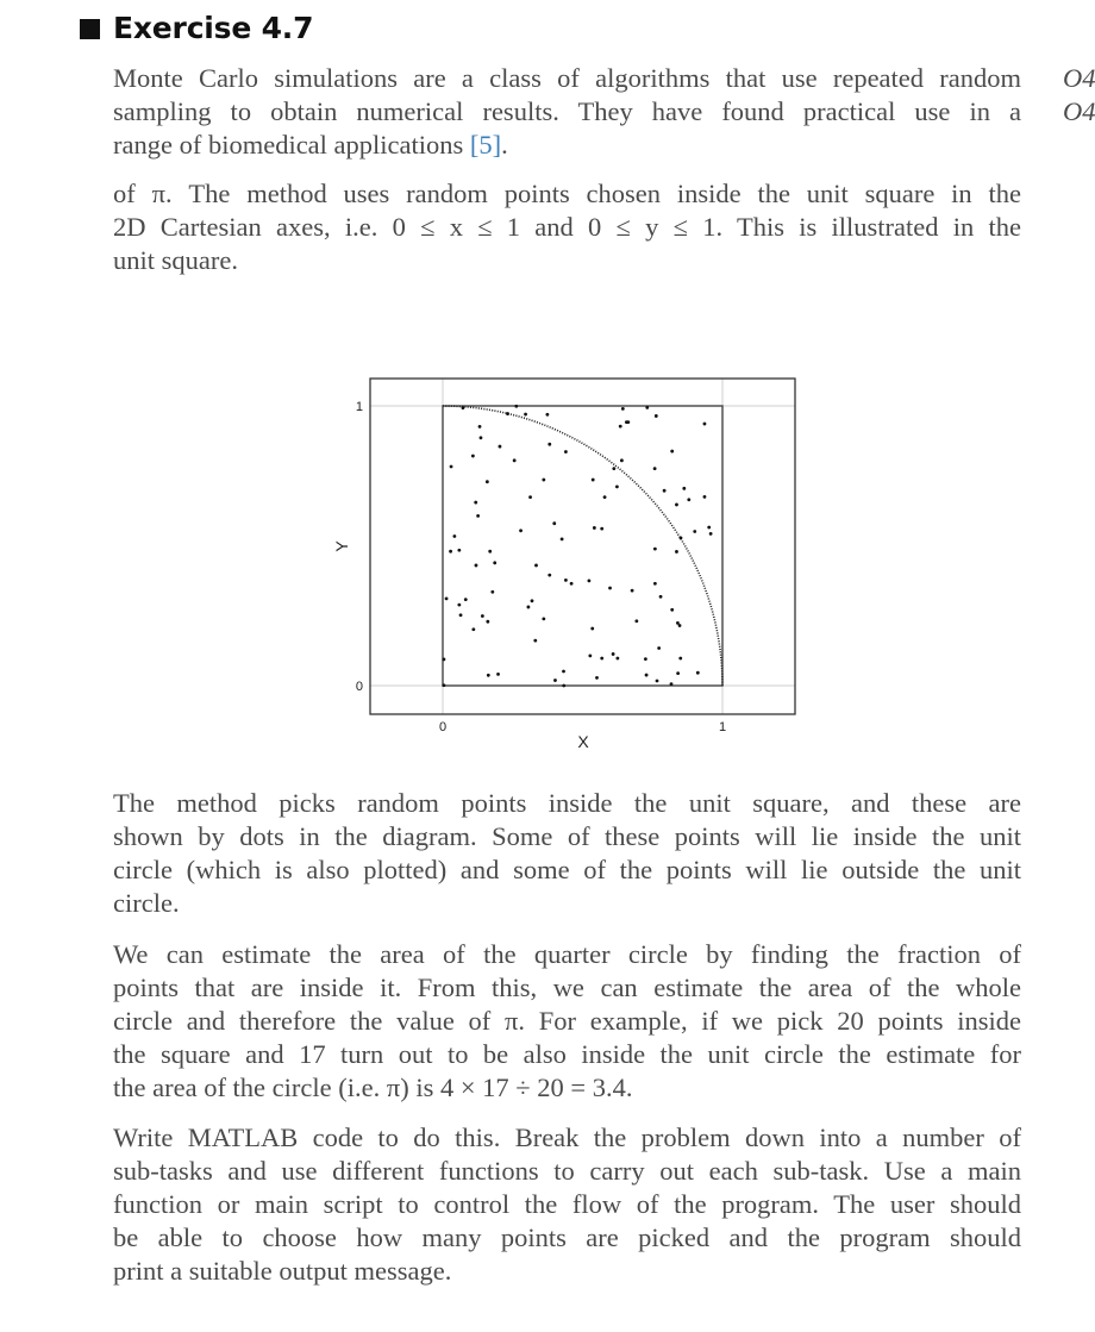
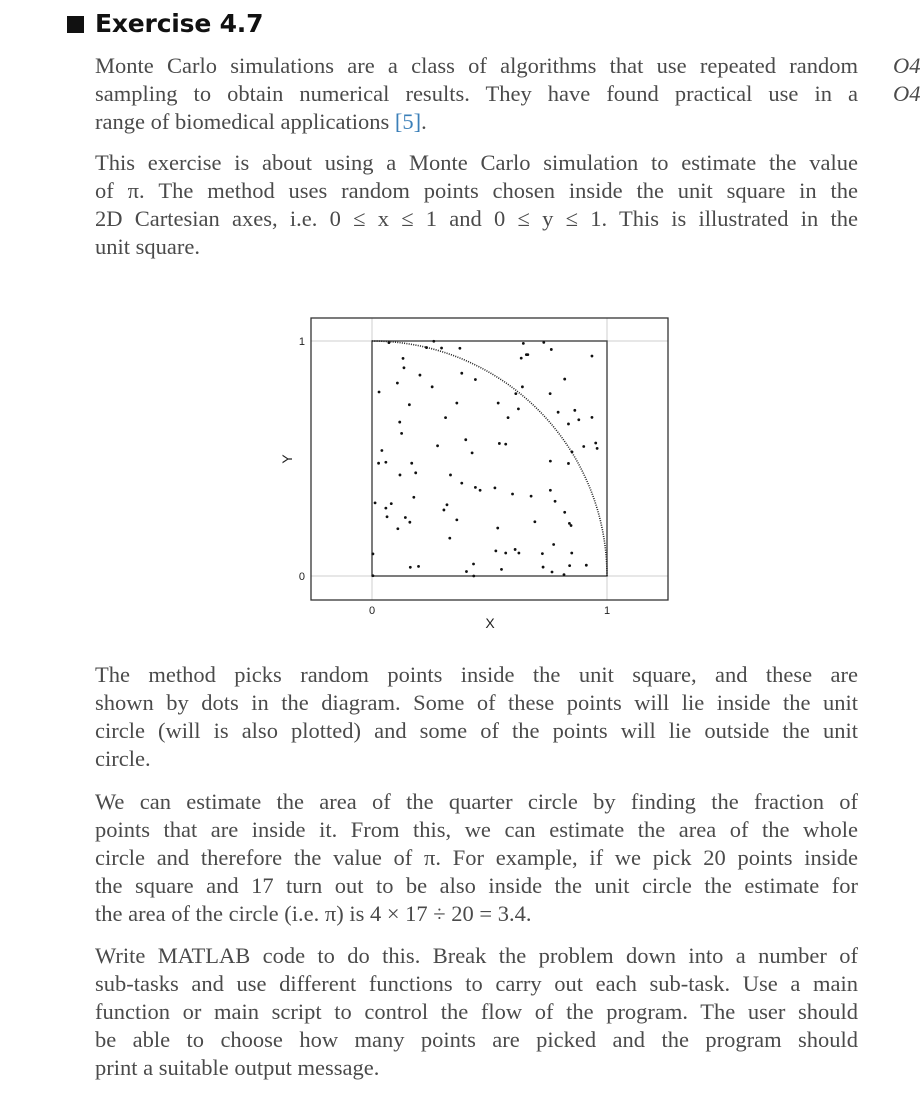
  Exercise 4.7
  O4
  O4
  Monte Carlo simulations are a class of algorithms that use repeated random
  sampling to obtain numerical results. They have found practical use in a
  range of biomedical applications [5].
+ This exercise is about using a Monte Carlo simulation to estimate the value
  of π. The method uses random points chosen inside the unit square in the
  2D Cartesian axes, i.e. 0 ≤ x ≤ 1 and 0 ≤ y ≤ 1. This is illustrated in the
  unit square.
  0
  1
  0
  1
  X
  The method picks random points inside the unit square, and these are
  shown by dots in the diagram. Some of these points will lie inside the unit
- circle (which is also plotted) and some of the points will lie outside the unit
+ circle (will is also plotted) and some of the points will lie outside the unit
  circle.
  We can estimate the area of the quarter circle by finding the fraction of
  points that are inside it. From this, we can estimate the area of the whole
  circle and therefore the value of π. For example, if we pick 20 points inside
  the square and 17 turn out to be also inside the unit circle the estimate for
  the area of the circle (i.e. π) is 4 × 17 ÷ 20 = 3.4.
  Write MATLAB code to do this. Break the problem down into a number of
  sub-tasks and use different functions to carry out each sub-task. Use a main
  function or main script to control the flow of the program. The user should
  be able to choose how many points are picked and the program should
  print a suitable output message.
